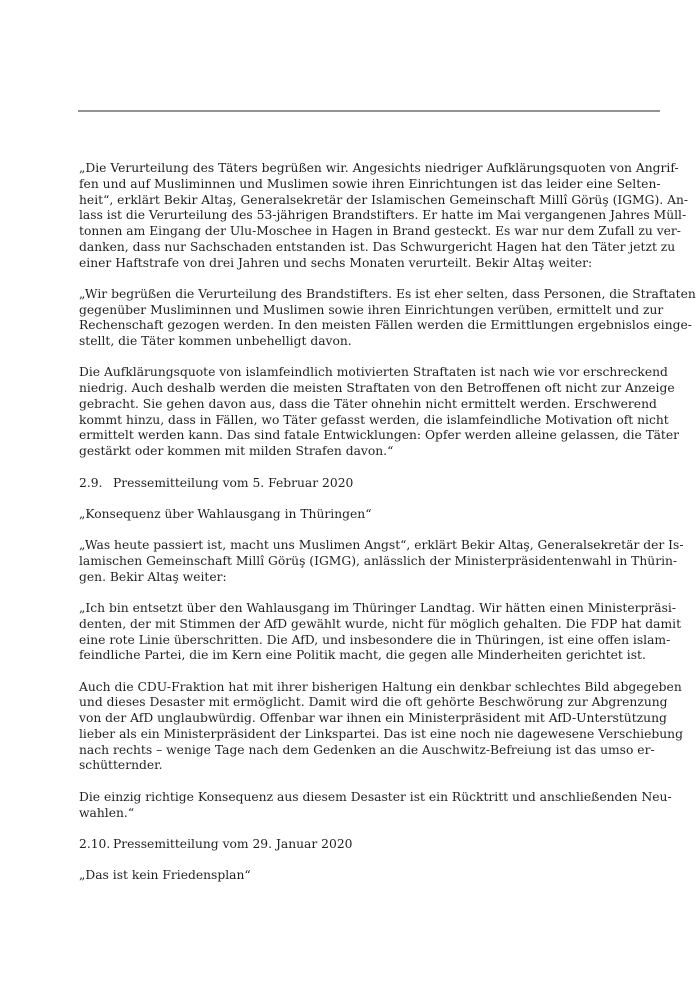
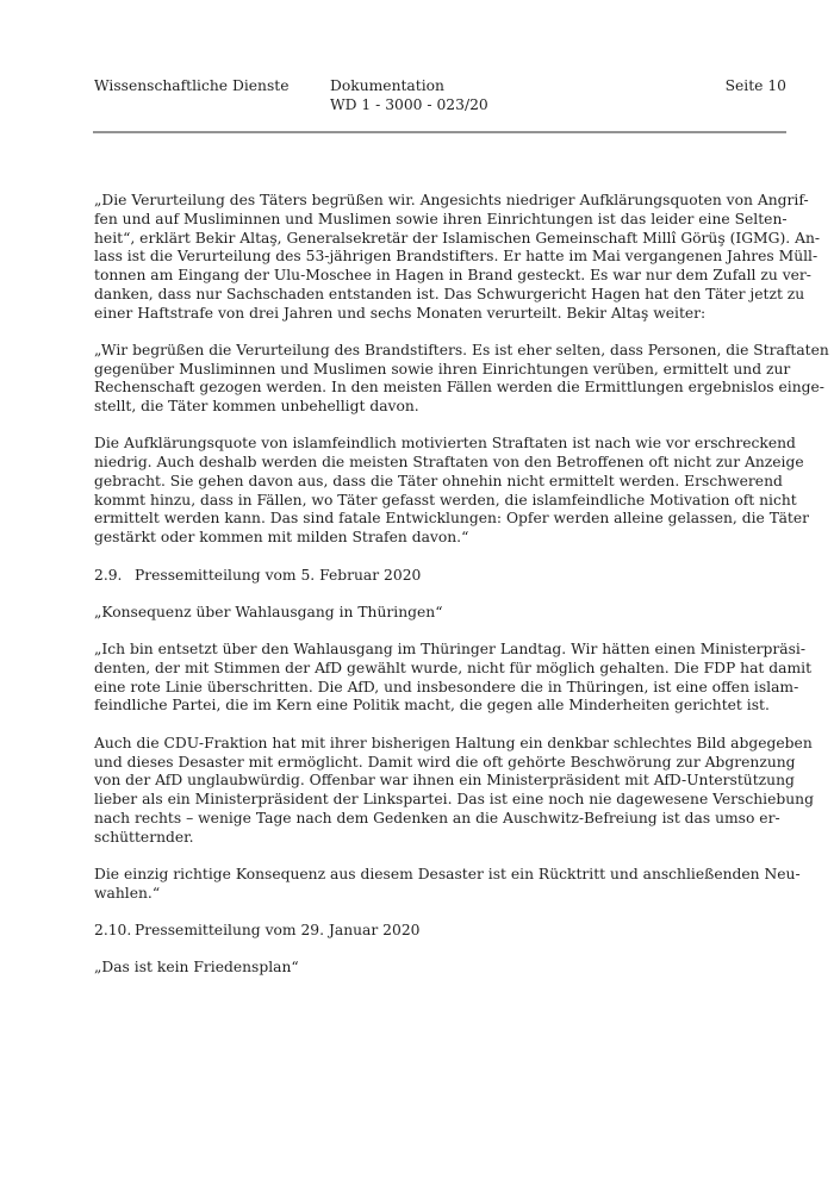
+ Wissenschaftliche Dienste
+ Dokumentation
+ WD 1 - 3000 - 023/20
+ Seite 10
  „Die Verurteilung des Täters begrüßen wir. Angesichts niedriger Aufklärungsquoten von Angrif-
  fen und auf Musliminnen und Muslimen sowie ihren Einrichtungen ist das leider eine Selten-
  heit“, erklärt Bekir Altaş, Generalsekretär der Islamischen Gemeinschaft Millî Görüş (IGMG). An-
  lass ist die Verurteilung des 53-jährigen Brandstifters. Er hatte im Mai vergangenen Jahres Müll-
  tonnen am Eingang der Ulu-Moschee in Hagen in Brand gesteckt. Es war nur dem Zufall zu ver-
  danken, dass nur Sachschaden entstanden ist. Das Schwurgericht Hagen hat den Täter jetzt zu
  einer Haftstrafe von drei Jahren und sechs Monaten verurteilt. Bekir Altaş weiter:
  „Wir begrüßen die Verurteilung des Brandstifters. Es ist eher selten, dass Personen, die Straftaten
  gegenüber Musliminnen und Muslimen sowie ihren Einrichtungen verüben, ermittelt und zur
  Rechenschaft gezogen werden. In den meisten Fällen werden die Ermittlungen ergebnislos einge-
  stellt, die Täter kommen unbehelligt davon.
  Die Aufklärungsquote von islamfeindlich motivierten Straftaten ist nach wie vor erschreckend
  niedrig. Auch deshalb werden die meisten Straftaten von den Betroffenen oft nicht zur Anzeige
  gebracht. Sie gehen davon aus, dass die Täter ohnehin nicht ermittelt werden. Erschwerend
  kommt hinzu, dass in Fällen, wo Täter gefasst werden, die islamfeindliche Motivation oft nicht
  ermittelt werden kann. Das sind fatale Entwicklungen: Opfer werden alleine gelassen, die Täter
  gestärkt oder kommen mit milden Strafen davon.“
  2.9. Pressemitteilung vom 5. Februar 2020
  „Konsequenz über Wahlausgang in Thüringen“
- „Was heute passiert ist, macht uns Muslimen Angst“, erklärt Bekir Altaş, Generalsekretär der Is-
- lamischen Gemeinschaft Millî Görüş (IGMG), anlässlich der Ministerpräsidentenwahl in Thürin-
- gen. Bekir Altaş weiter:
  „Ich bin entsetzt über den Wahlausgang im Thüringer Landtag. Wir hätten einen Ministerpräsi-
  denten, der mit Stimmen der AfD gewählt wurde, nicht für möglich gehalten. Die FDP hat damit
  eine rote Linie überschritten. Die AfD, und insbesondere die in Thüringen, ist eine offen islam-
  feindliche Partei, die im Kern eine Politik macht, die gegen alle Minderheiten gerichtet ist.
  Auch die CDU-Fraktion hat mit ihrer bisherigen Haltung ein denkbar schlechtes Bild abgegeben
  und dieses Desaster mit ermöglicht. Damit wird die oft gehörte Beschwörung zur Abgrenzung
  von der AfD unglaubwürdig. Offenbar war ihnen ein Ministerpräsident mit AfD-Unterstützung
  lieber als ein Ministerpräsident der Linkspartei. Das ist eine noch nie dagewesene Verschiebung
  nach rechts – wenige Tage nach dem Gedenken an die Auschwitz-Befreiung ist das umso er-
  schütternder.
  Die einzig richtige Konsequenz aus diesem Desaster ist ein Rücktritt und anschließenden Neu-
  wahlen.“
  2.10. Pressemitteilung vom 29. Januar 2020
  „Das ist kein Friedensplan“
